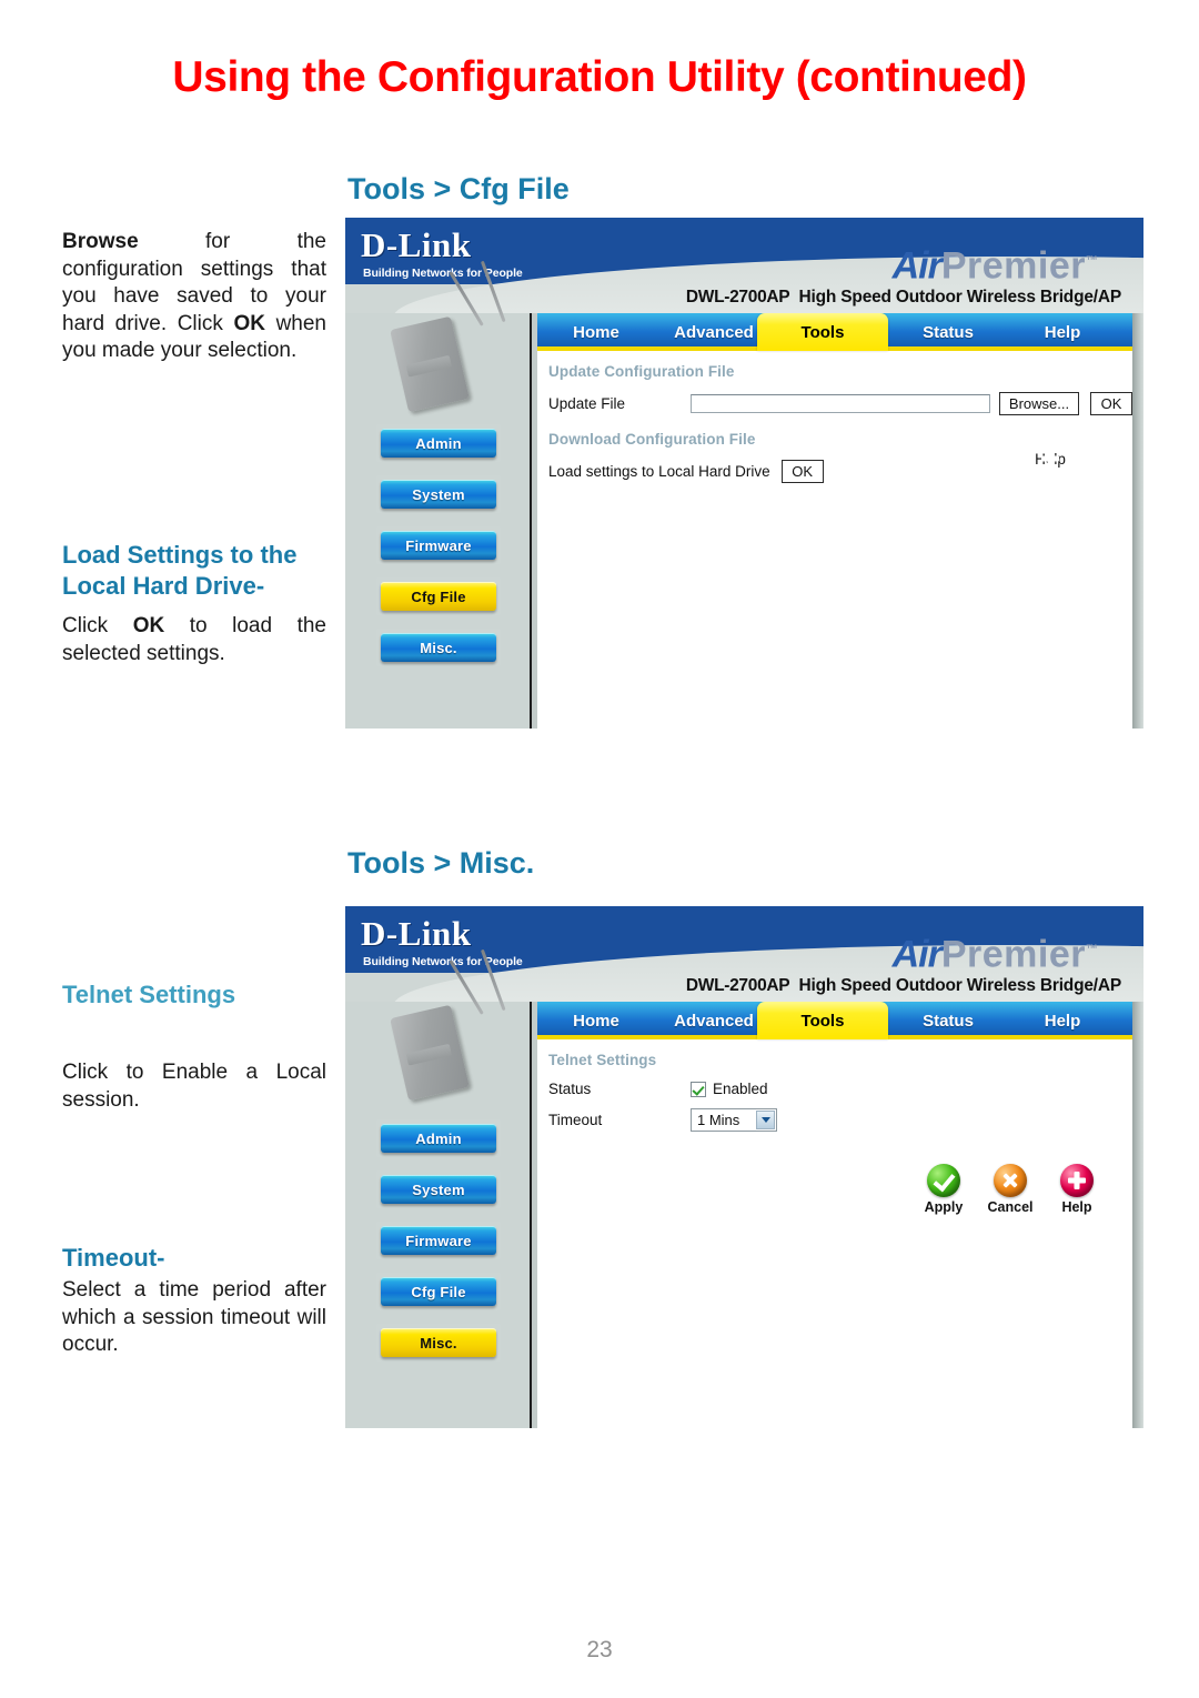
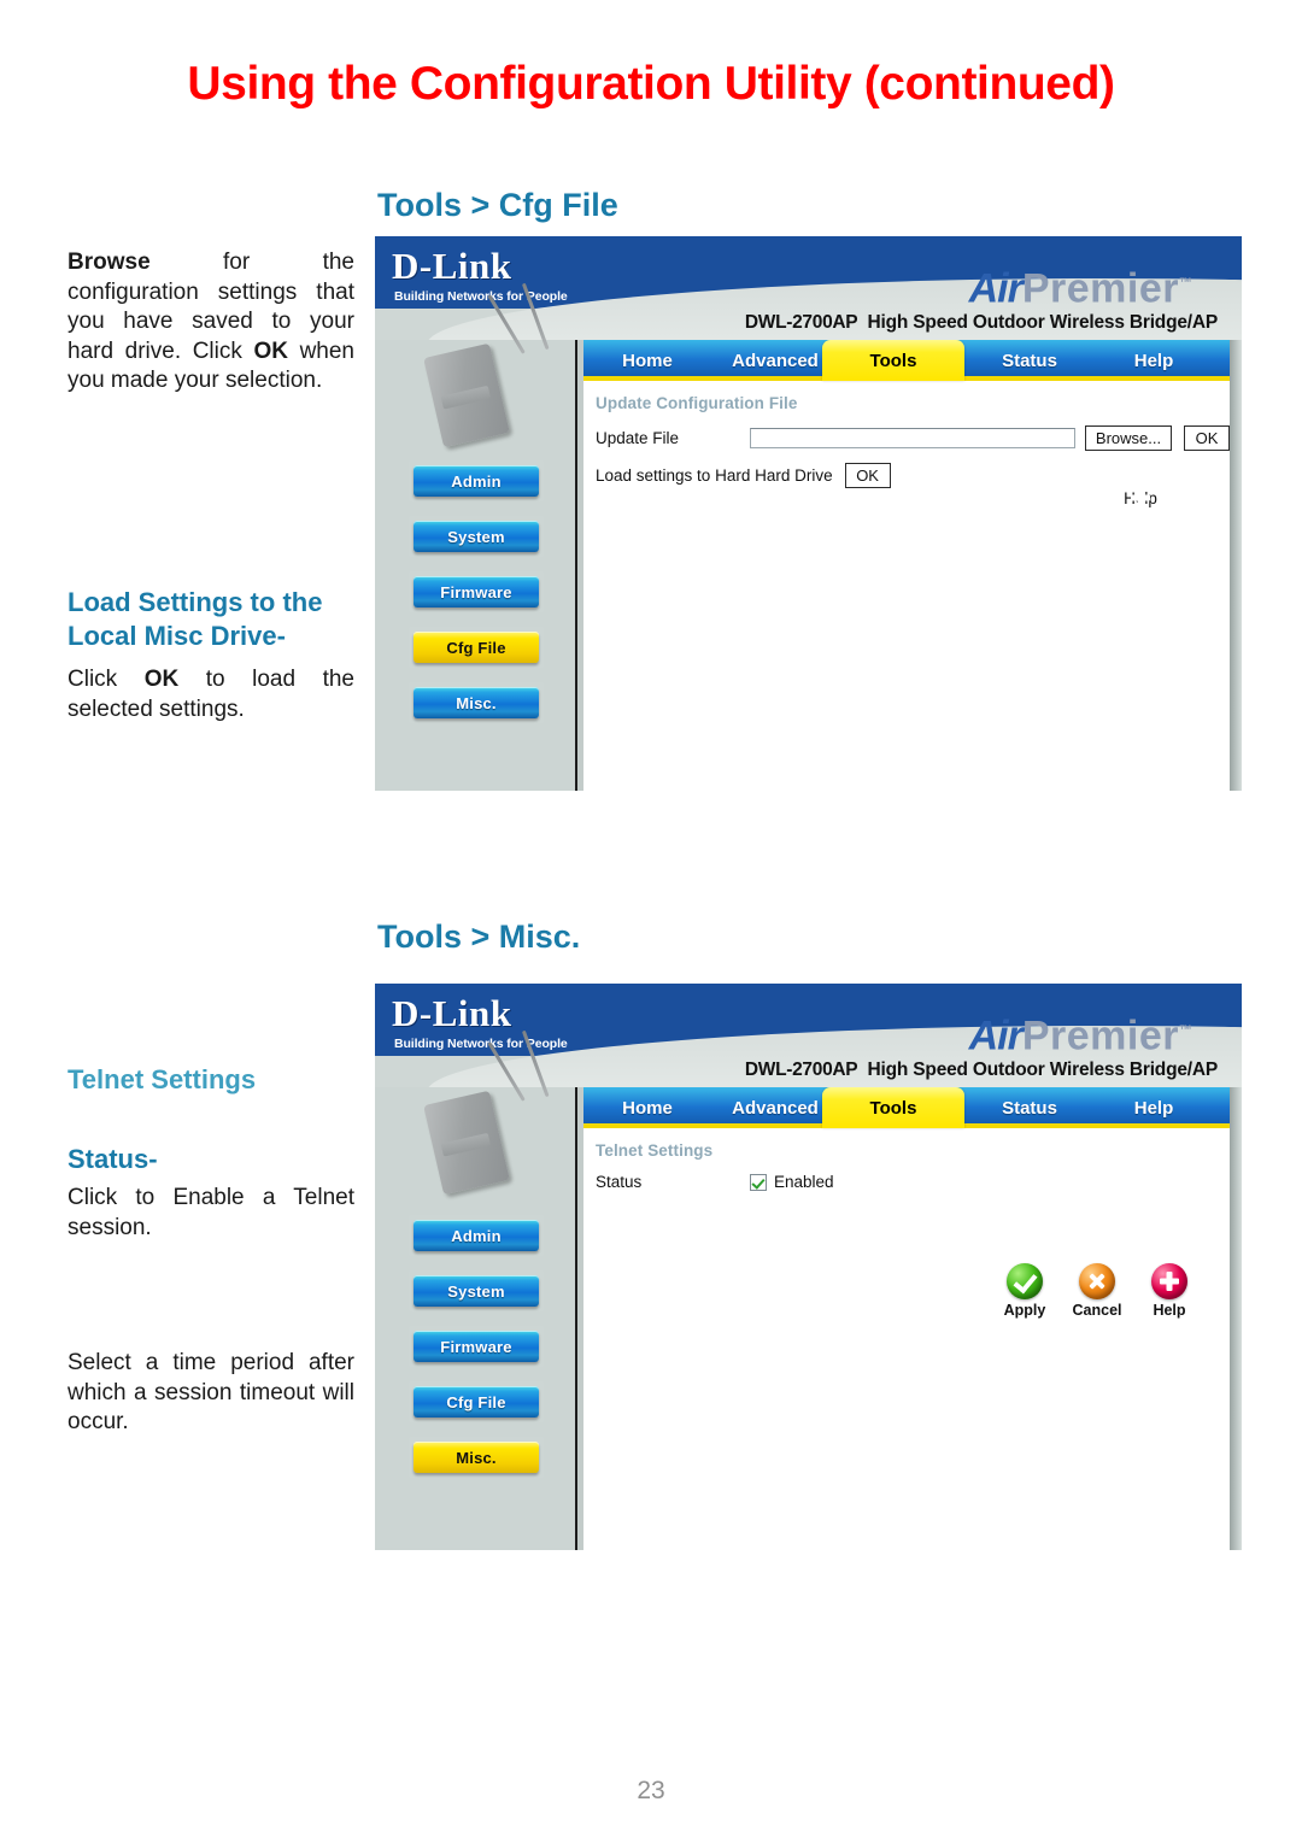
  Using the Configuration Utility (continued)
  Tools > Cfg File
  Browse for the configuration settings that you have saved to your hard drive. Click OK when you made your selection.
- Load Settings to the Local Hard Drive-
+ Load Settings to the Local Misc Drive-
  Click OK to load the selected settings.
  D-Link
  Building Netwoks for People
  AirPremier™
  DWL-2700AP High Speed Outdoor Wireless Bridge/AP
  Admin
  System
  Firmware
  Cfg File
  Misc.
  Home
  Advanced
  Tools
  Status
  Help
  Update Configuration File
  Update File
  Browse...
  OK
- Download Configuration File
- Load settings to Local Hard Drive
+ Load settings to Hard Hard Drive
  OK
  Tools > Misc.
  Telnet Settings
+ Status-
- Click to Enable a Local session.
+ Click to Enable a Telnet session.
- Timeout-
  Select a time period after which a session timeout will occur.
  D-Link
  Building Netwoks for People
  AirPremier™
  DWL-2700AP High Speed Outdoor Wireless Bridge/AP
  Admin
  System
  Firmware
  Cfg File
  Misc.
  Home
  Advanced
  Tools
  Status
  Help
  Telnet Settings
  Status
  Enabled
- Timeout
- 1 Mins
  Apply
  Cancel
  Help
  23
